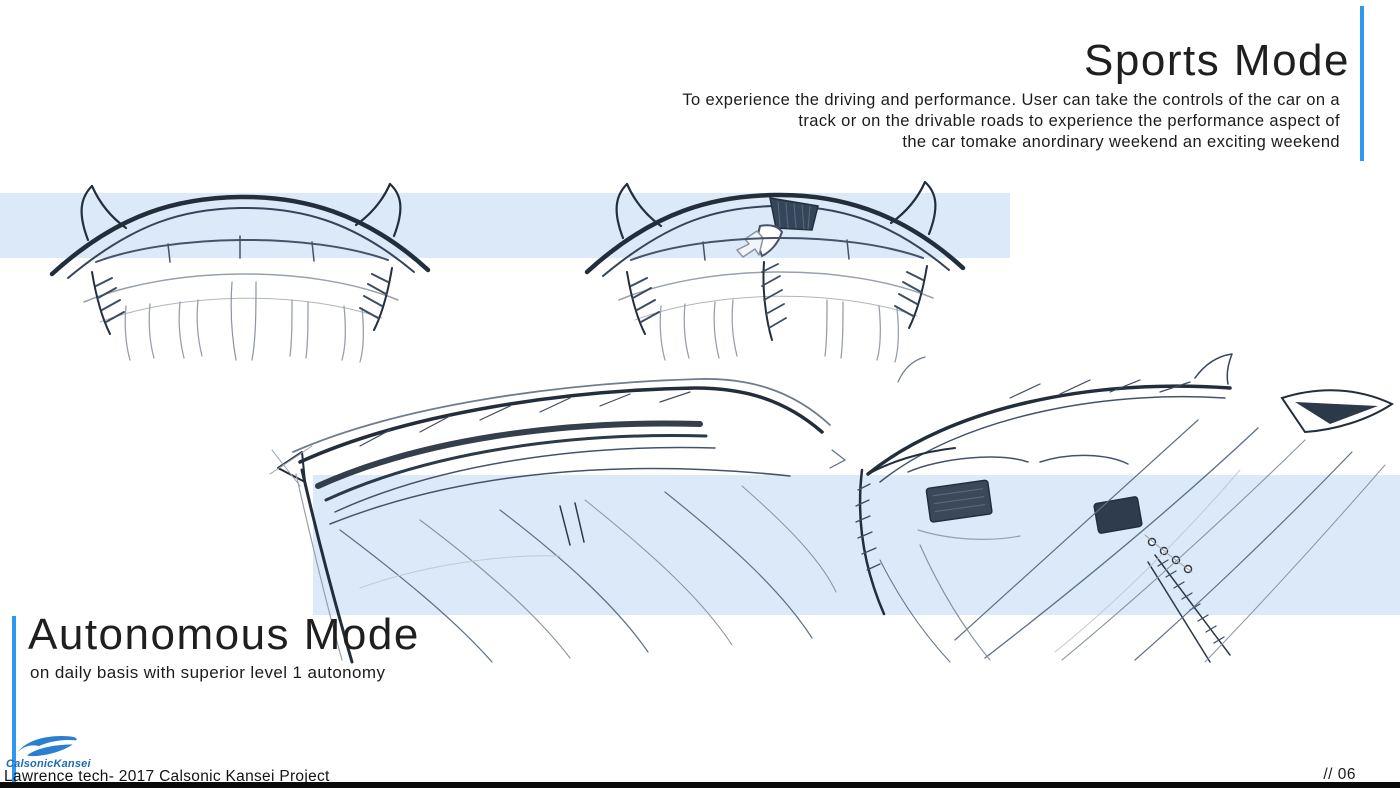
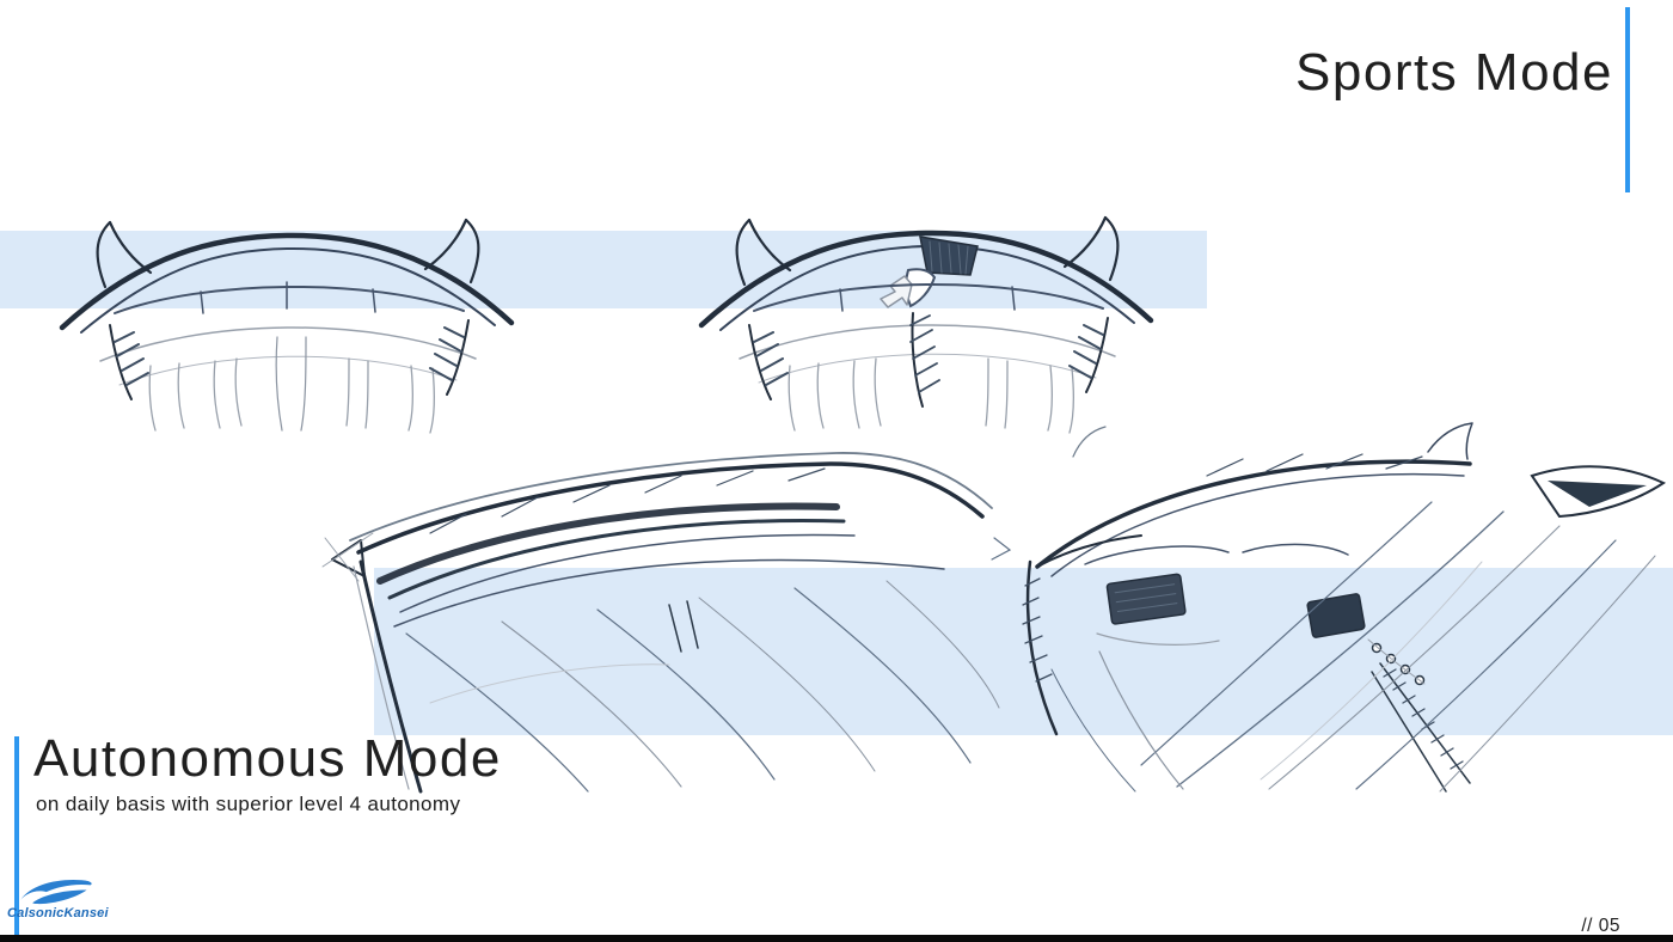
  Sports Mode
- To experience the driving and performance. User can take the controls of the car on a
- track or on the drivable roads to experience the performance aspect of
- the car tomake anordinary weekend an exciting weekend
  Autonomous Mode
- on daily basis with superior level 1 autonomy
+ on daily basis with superior level 4 autonomy
  CalsonicKansei
- Lawrence tech- 2017 Calsonic Kansei Project
- // 06
+ // 05
